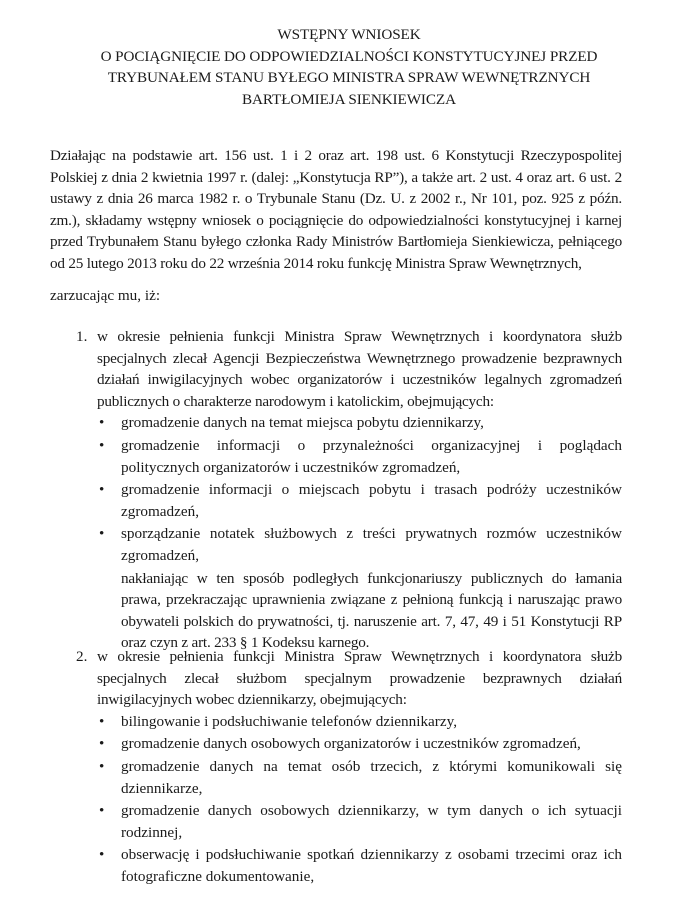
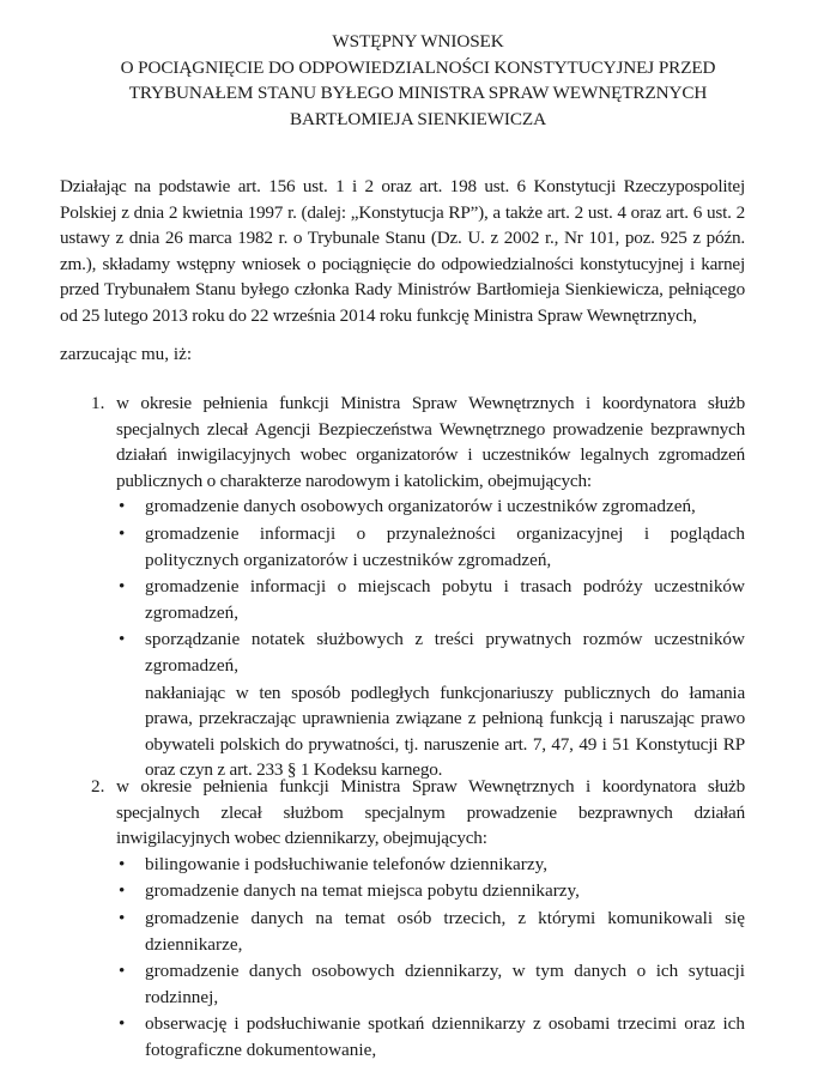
  WSTĘPNY WNIOSEK
  O POCIĄGNIĘCIE DO ODPOWIEDZIALNOŚCI KONSTYTUCYJNEJ PRZED
  TRYBUNAŁEM STANU BYŁEGO MINISTRA SPRAW WEWNĘTRZNYCH
  BARTŁOMIEJA SIENKIEWICZA
  Działając na podstawie art. 156 ust. 1 i 2 oraz art. 198 ust. 6 Konstytucji Rzeczypospolitej Polskiej z dnia 2 kwietnia 1997 r. (dalej: „Konstytucja RP”), a także art. 2 ust. 4 oraz art. 6 ust. 2 ustawy z dnia 26 marca 1982 r. o Trybunale Stanu (Dz. U. z 2002 r., Nr 101, poz. 925 z późn. zm.), składamy wstępny wniosek o pociągnięcie do odpowiedzialności konstytucyjnej i karnej przed Trybunałem Stanu byłego członka Rady Ministrów Bartłomieja Sienkiewicza, pełniącego od 25 lutego 2013 roku do 22 września 2014 roku funkcję Ministra Spraw Wewnętrznych,
  zarzucając mu, iż:
  1.
  w okresie pełnienia funkcji Ministra Spraw Wewnętrznych i koordynatora służb specjalnych zlecał Agencji Bezpieczeństwa Wewnętrznego prowadzenie bezprawnych działań inwigilacyjnych wobec organizatorów i uczestników legalnych zgromadzeń publicznych o charakterze narodowym i katolickim, obejmujących:
  •
- gromadzenie danych na temat miejsca pobytu dziennikarzy,
+ gromadzenie danych osobowych organizatorów i uczestników zgromadzeń,
  •
  gromadzenie informacji o przynależności organizacyjnej i poglądach politycznych organizatorów i uczestników zgromadzeń,
  •
  gromadzenie informacji o miejscach pobytu i trasach podróży uczestników zgromadzeń,
  •
  sporządzanie notatek służbowych z treści prywatnych rozmów uczestników zgromadzeń,
  nakłaniając w ten sposób podległych funkcjonariuszy publicznych do łamania prawa, przekraczając uprawnienia związane z pełnioną funkcją i naruszając prawo obywateli polskich do prywatności, tj. naruszenie art. 7, 47, 49 i 51 Konstytucji RP oraz czyn z art. 233 § 1 Kodeksu karnego.
  2.
  w okresie pełnienia funkcji Ministra Spraw Wewnętrznych i koordynatora służb specjalnych zlecał służbom specjalnym prowadzenie bezprawnych działań inwigilacyjnych wobec dziennikarzy, obejmujących:
  •
  bilingowanie i podsłuchiwanie telefonów dziennikarzy,
  •
- gromadzenie danych osobowych organizatorów i uczestników zgromadzeń,
+ gromadzenie danych na temat miejsca pobytu dziennikarzy,
  •
  gromadzenie danych na temat osób trzecich, z którymi komunikowali się dziennikarze,
  •
  gromadzenie danych osobowych dziennikarzy, w tym danych o ich sytuacji rodzinnej,
  •
  obserwację i podsłuchiwanie spotkań dziennikarzy z osobami trzecimi oraz ich fotograficzne dokumentowanie,
